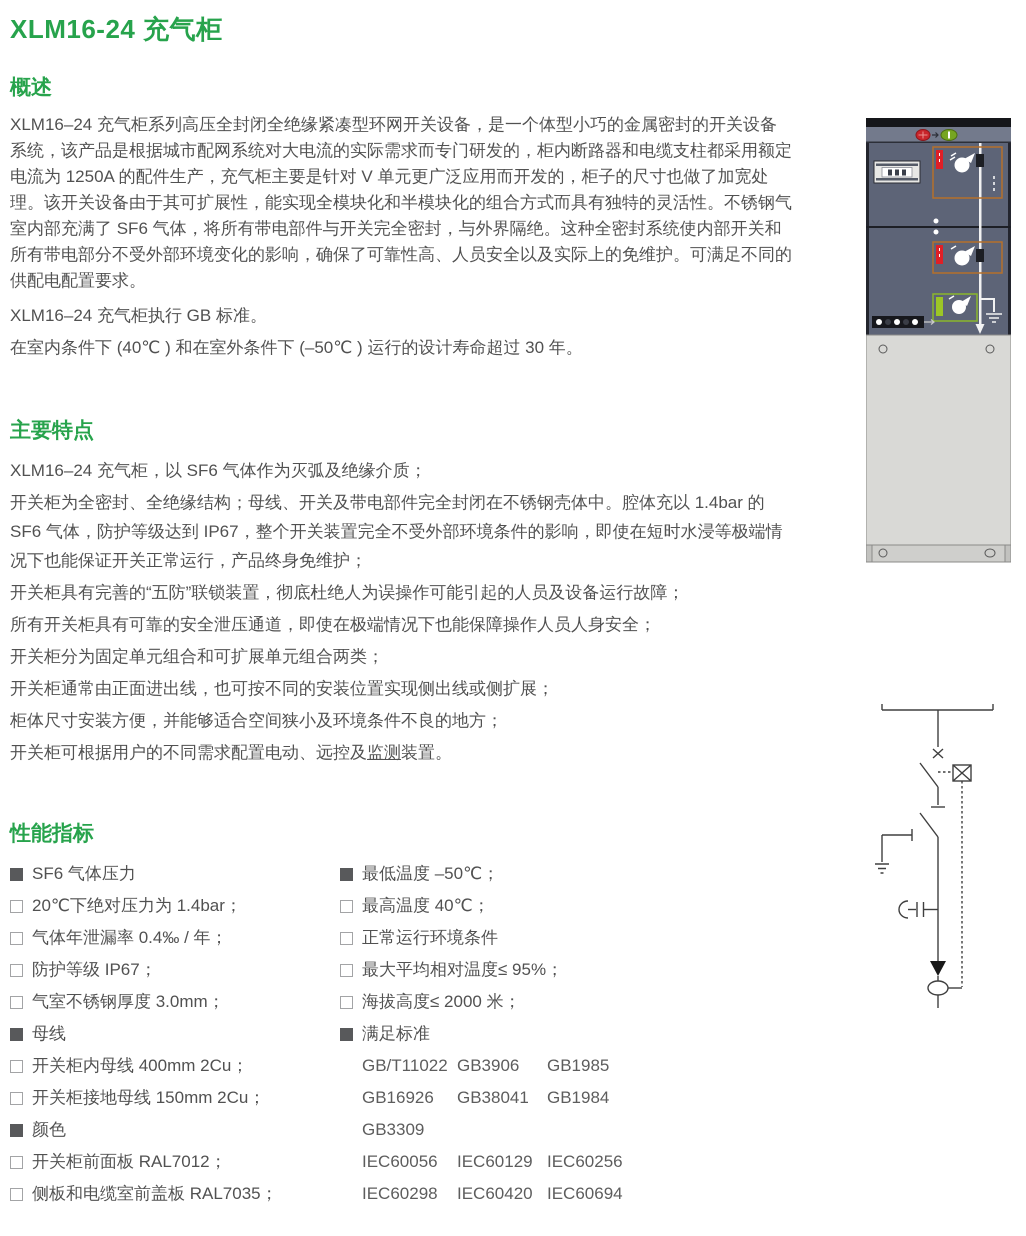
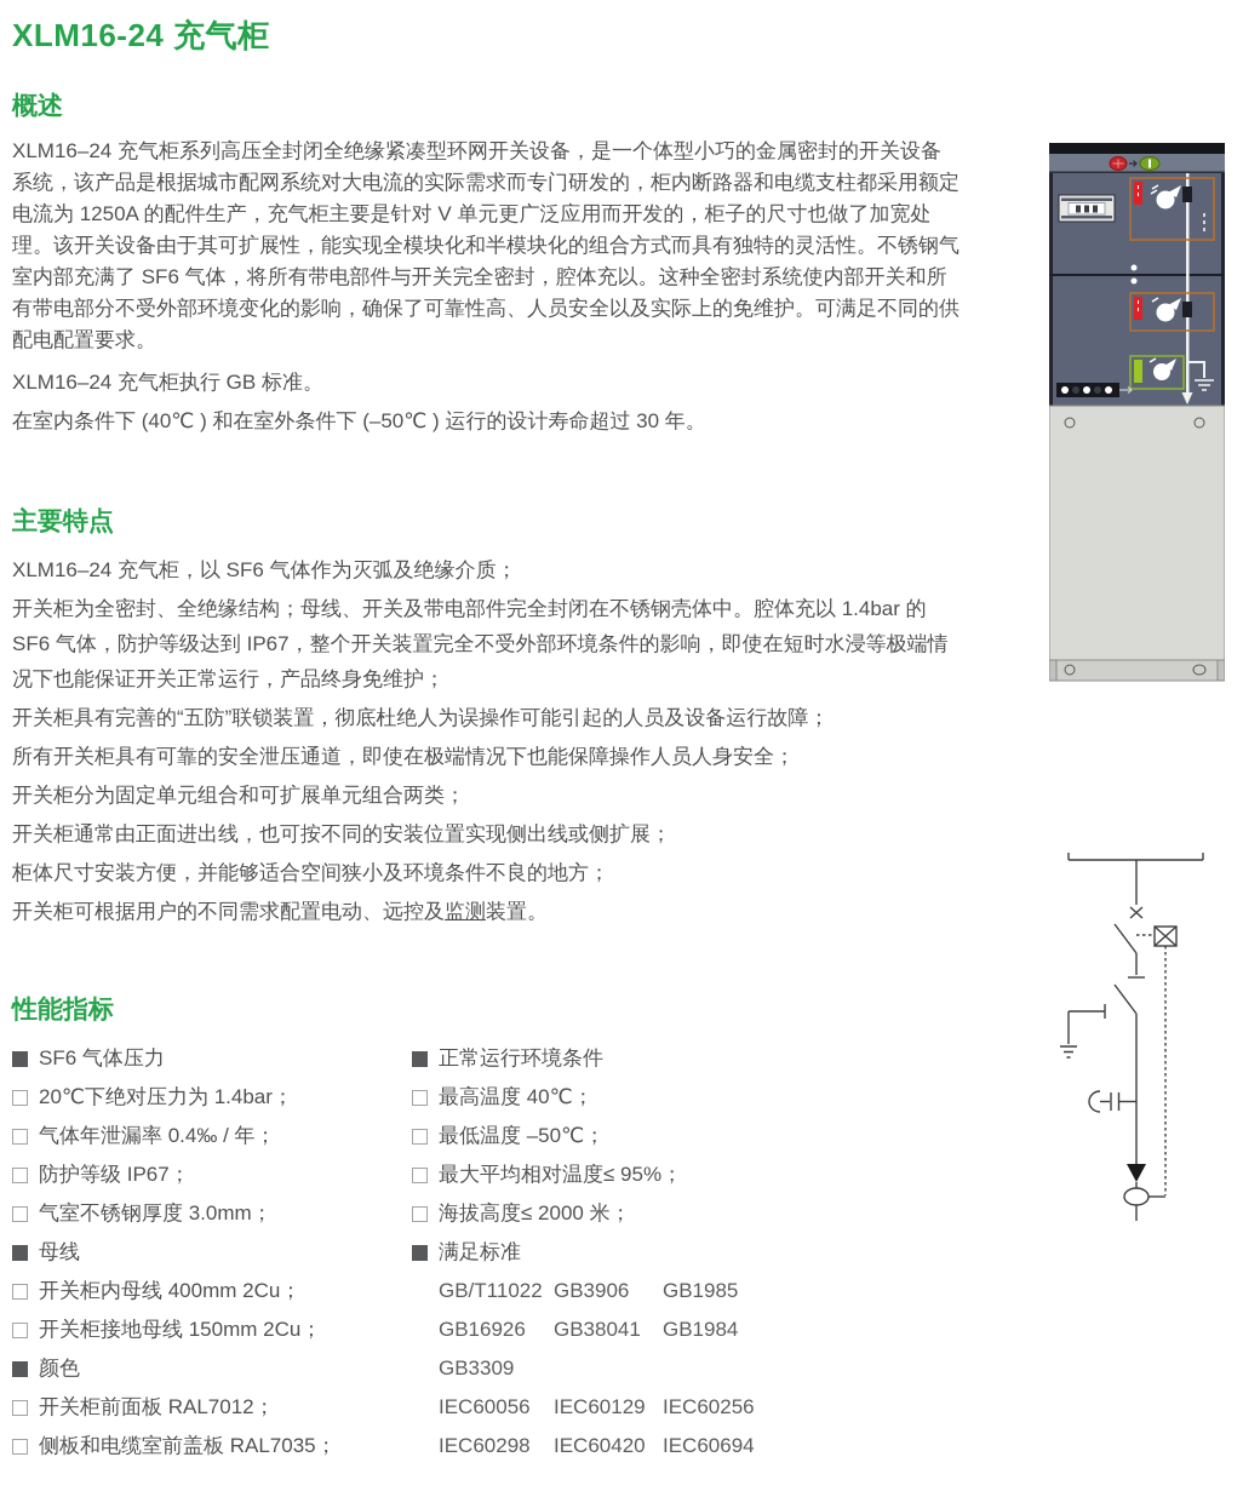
  XLM16-24 充气柜
  概述
- XLM16–24 充气柜系列高压全封闭全绝缘紧凑型环网开关设备，是一个体型小巧的金属密封的开关设备系统，该产品是根据城市配网系统对大电流的实际需求而专门研发的，柜内断路器和电缆支柱都采用额定电流为 1250A 的配件生产，充气柜主要是针对 V 单元更广泛应用而开发的，柜子的尺寸也做了加宽处理。该开关设备由于其可扩展性，能实现全模块化和半模块化的组合方式而具有独特的灵活性。不锈钢气室内部充满了 SF6 气体，将所有带电部件与开关完全密封，与外界隔绝。这种全密封系统使内部开关和所有带电部分不受外部环境变化的影响，确保了可靠性高、人员安全以及实际上的免维护。可满足不同的供配电配置要求。
+ XLM16–24 充气柜系列高压全封闭全绝缘紧凑型环网开关设备，是一个体型小巧的金属密封的开关设备系统，该产品是根据城市配网系统对大电流的实际需求而专门研发的，柜内断路器和电缆支柱都采用额定电流为 1250A 的配件生产，充气柜主要是针对 V 单元更广泛应用而开发的，柜子的尺寸也做了加宽处理。该开关设备由于其可扩展性，能实现全模块化和半模块化的组合方式而具有独特的灵活性。不锈钢气室内部充满了 SF6 气体，将所有带电部件与开关完全密封，腔体充以。这种全密封系统使内部开关和所有带电部分不受外部环境变化的影响，确保了可靠性高、人员安全以及实际上的免维护。可满足不同的供配电配置要求。
  XLM16–24 充气柜执行 GB 标准。
  在室内条件下 (40℃ ) 和在室外条件下 (–50℃ ) 运行的设计寿命超过 30 年。
  主要特点
  XLM16–24 充气柜，以 SF6 气体作为灭弧及绝缘介质；
  开关柜为全密封、全绝缘结构；母线、开关及带电部件完全封闭在不锈钢壳体中。腔体充以 1.4bar 的 SF6 气体，防护等级达到 IP67，整个开关装置完全不受外部环境条件的影响，即使在短时水浸等极端情况下也能保证开关正常运行，产品终身免维护；
  开关柜具有完善的“五防”联锁装置，彻底杜绝人为误操作可能引起的人员及设备运行故障；
  所有开关柜具有可靠的安全泄压通道，即使在极端情况下也能保障操作人员人身安全；
  开关柜分为固定单元组合和可扩展单元组合两类；
  开关柜通常由正面进出线，也可按不同的安装位置实现侧出线或侧扩展；
  柜体尺寸安装方便，并能够适合空间狭小及环境条件不良的地方；
  开关柜可根据用户的不同需求配置电动、远控及监测装置。
  性能指标
  SF6 气体压力
  20℃下绝对压力为 1.4bar；
  气体年泄漏率 0.4‰ / 年；
  防护等级 IP67；
  气室不锈钢厚度 3.0mm；
  母线
  开关柜内母线 400mm 2Cu；
  开关柜接地母线 150mm 2Cu；
  颜色
  开关柜前面板 RAL7012；
  侧板和电缆室前盖板 RAL7035；
- 最低温度 –50℃；
+ 正常运行环境条件
  最高温度 40℃；
- 正常运行环境条件
+ 最低温度 –50℃；
  最大平均相对温度≤ 95%；
  海拔高度≤ 2000 米；
  满足标准
  GB/T11022
  GB3906
  GB1985
  GB16926
  GB38041
  GB1984
  GB3309
  IEC60056
  IEC60129
  IEC60256
  IEC60298
  IEC60420
  IEC60694
